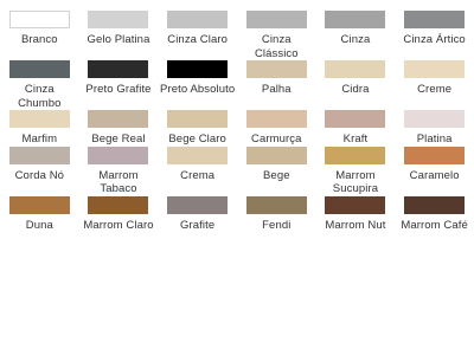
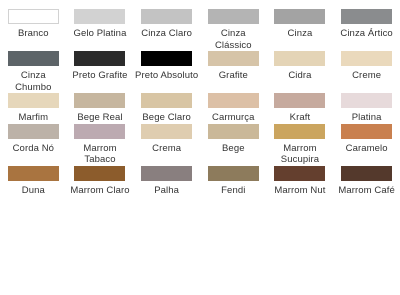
  Branco
  Gelo Platina
  Cinza Claro
  Cinza Clássico
  Cinza
  Cinza Ártico
  Cinza Chumbo
  Preto Grafite
  Preto Absoluto
- Palha
+ Grafite
  Cidra
  Creme
  Marfim
  Bege Real
  Bege Claro
  Carmurça
  Kraft
  Platina
  Corda Nó
  Marrom Tabaco
  Crema
  Bege
  Marrom Sucupira
  Caramelo
  Duna
  Marrom Claro
- Grafite
+ Palha
  Fendi
  Marrom Nut
  Marrom Café
